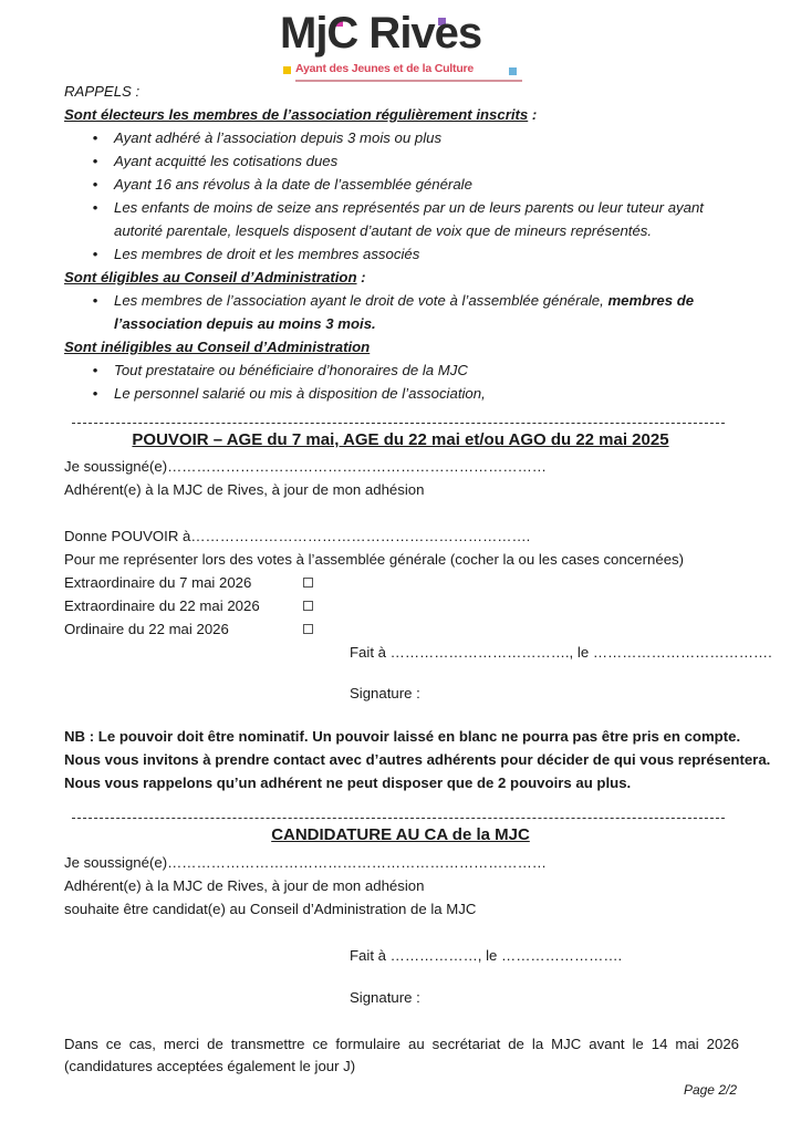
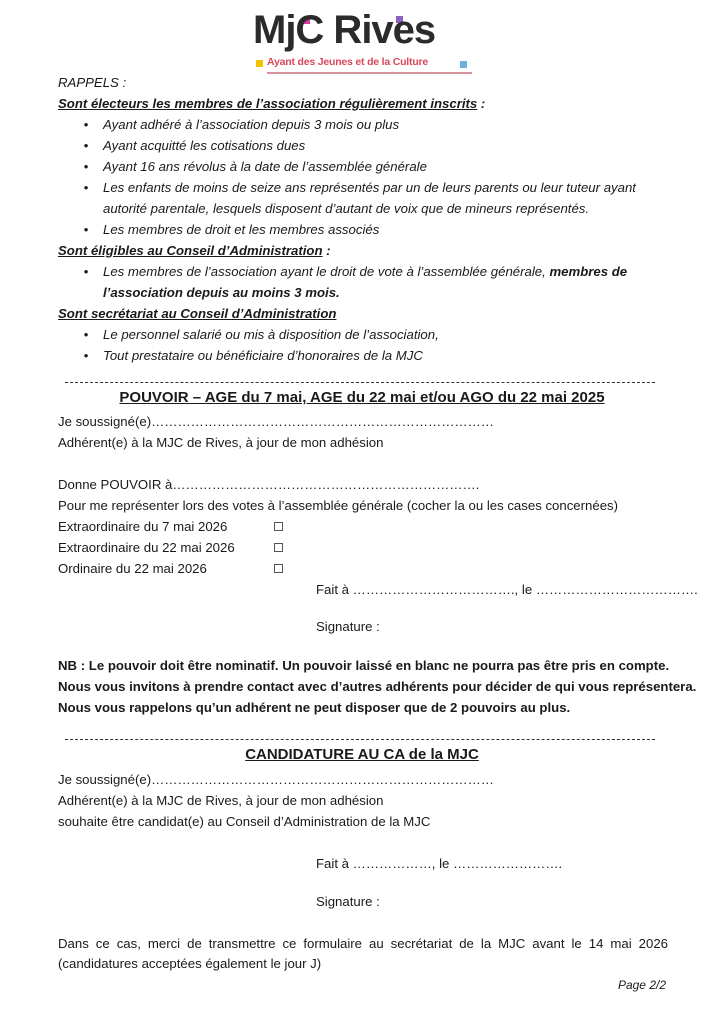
  MjC Rives
  Ayant des Jeunes et de la Culture
  RAPPELS :
  Sont électeurs les membres de l’association régulièrement inscrits :
  •
  Ayant adhéré à l’association depuis 3 mois ou plus
  •
  Ayant acquitté les cotisations dues
  •
  Ayant 16 ans révolus à la date de l’assemblée générale
  •
  Les enfants de moins de seize ans représentés par un de leurs parents ou leur tuteur ayant
  autorité parentale, lesquels disposent d’autant de voix que de mineurs représentés.
  •
  Les membres de droit et les membres associés
  Sont éligibles au Conseil d’Administration :
  •
  Les membres de l’association ayant le droit de vote à l’assemblée générale, membres de
  l’association depuis au moins 3 mois.
- Sont inéligibles au Conseil d’Administration
+ Sont secrétariat au Conseil d’Administration
  •
- Tout prestataire ou bénéficiaire d’honoraires de la MJC
+ Le personnel salarié ou mis à disposition de l’association,
  •
- Le personnel salarié ou mis à disposition de l’association,
+ Tout prestataire ou bénéficiaire d’honoraires de la MJC
  POUVOIR – AGE du 7 mai, AGE du 22 mai et/ou AGO du 22 mai 2025
  Je soussigné(e)……………………………………………………………………
  Adhérent(e) à la MJC de Rives, à jour de mon adhésion
  Donne POUVOIR à…………………………………………………………….
  Pour me représenter lors des votes à l’assemblée générale (cocher la ou les cases concernées)
  Extraordinaire du 7 mai 2026
  Extraordinaire du 22 mai 2026
  Ordinaire du 22 mai 2026
  Fait à ………………………………., le ……………………………….
  Signature :
  NB : Le pouvoir doit être nominatif. Un pouvoir laissé en blanc ne pourra pas être pris en compte.
  Nous vous invitons à prendre contact avec d’autres adhérents pour décider de qui vous représentera.
  Nous vous rappelons qu’un adhérent ne peut disposer que de 2 pouvoirs au plus.
  CANDIDATURE AU CA de la MJC
  Je soussigné(e)……………………………………………………………………
  Adhérent(e) à la MJC de Rives, à jour de mon adhésion
  souhaite être candidat(e) au Conseil d’Administration de la MJC
  Fait à ………………, le …………………….
  Signature :
  Dans ce cas, merci de transmettre ce formulaire au secrétariat de la MJC avant le 14 mai 2026
  (candidatures acceptées également le jour J)
  Page 2/2
